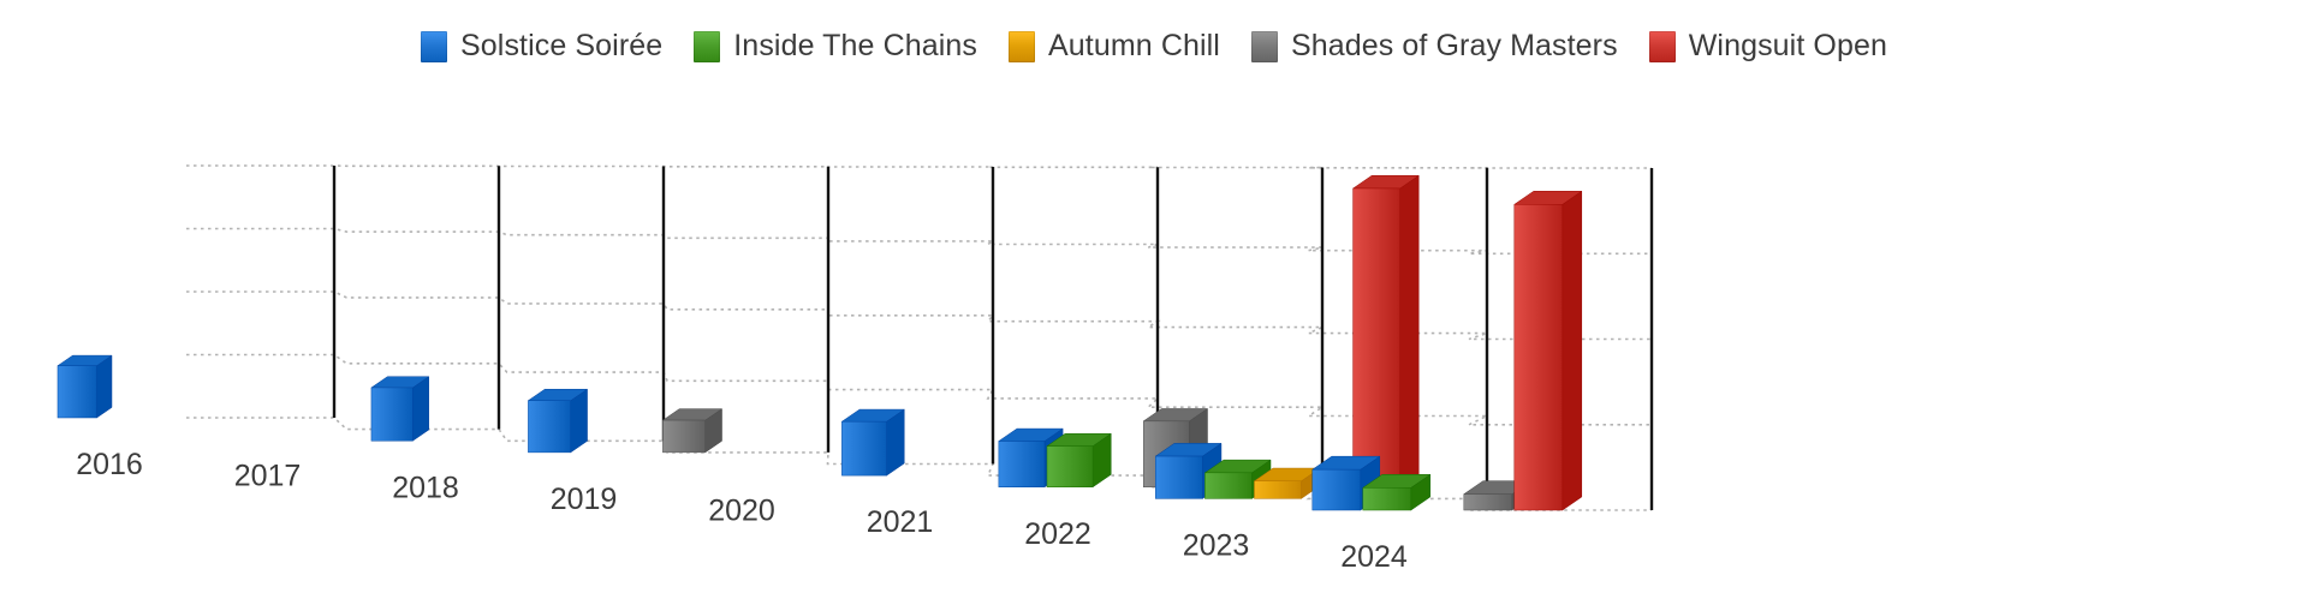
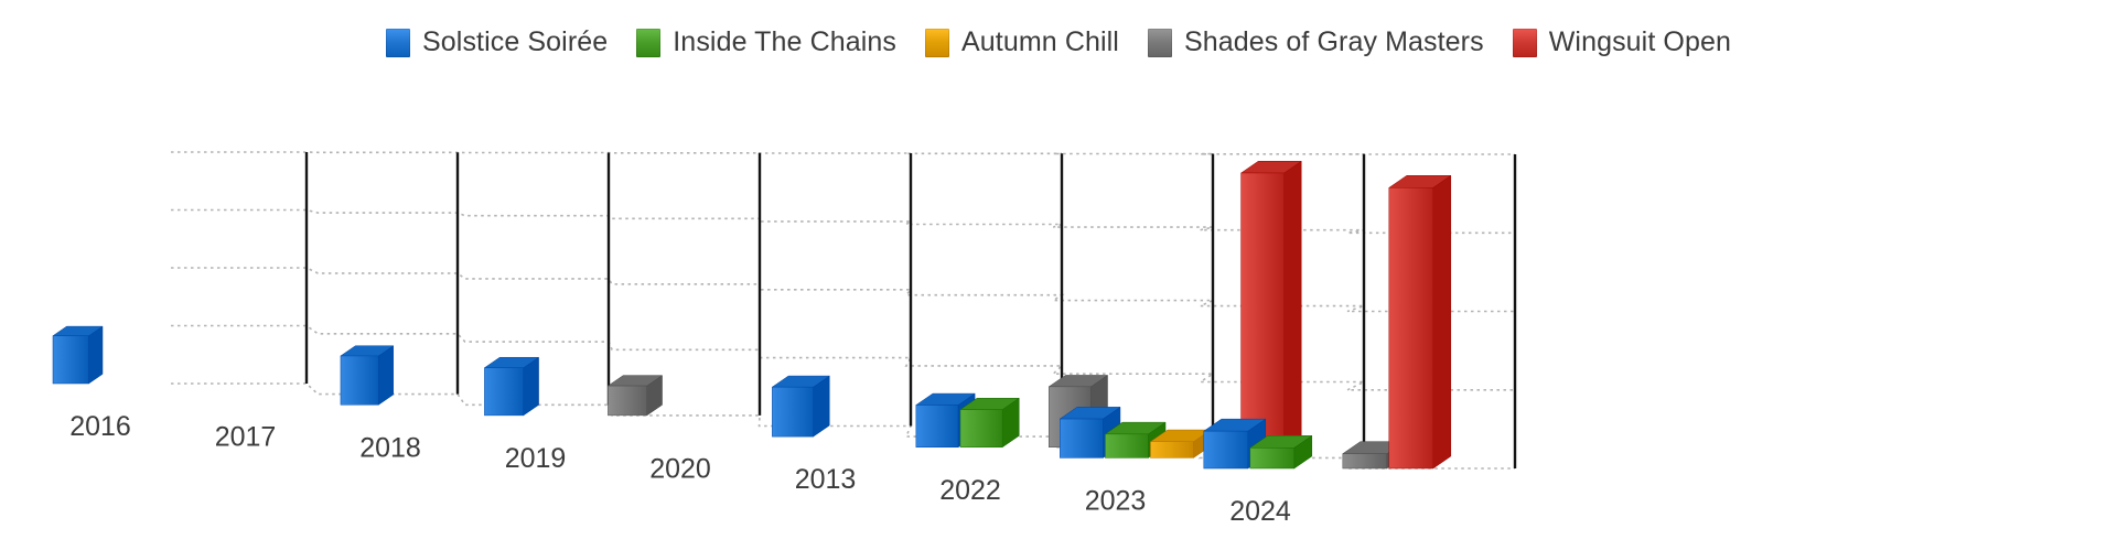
  Solstice Soirée
  Inside The Chains
  Autumn Chill
  Shades of Gray Masters
  Wingsuit Open
  2016
  2017
  2018
  2019
  2020
- 2021
+ 2013
  2022
  2023
  2024
